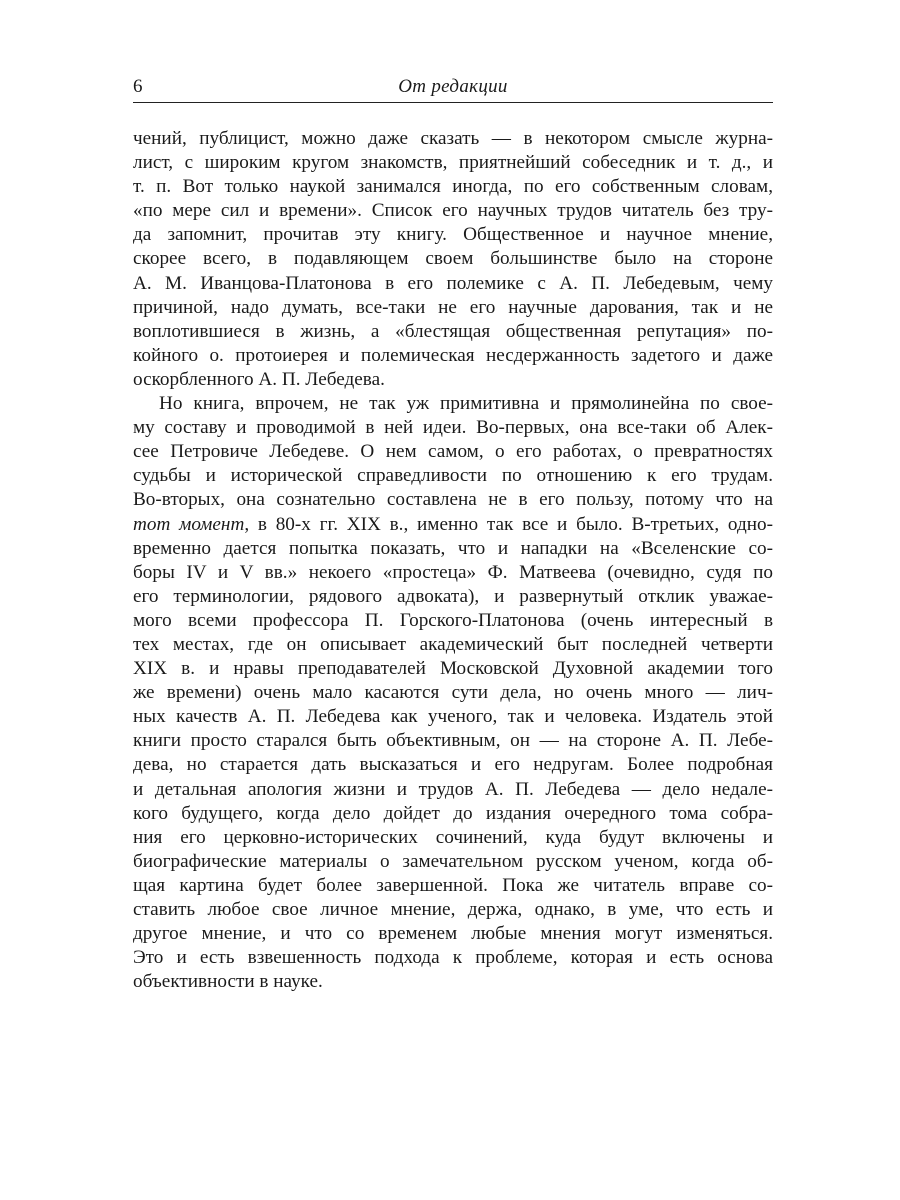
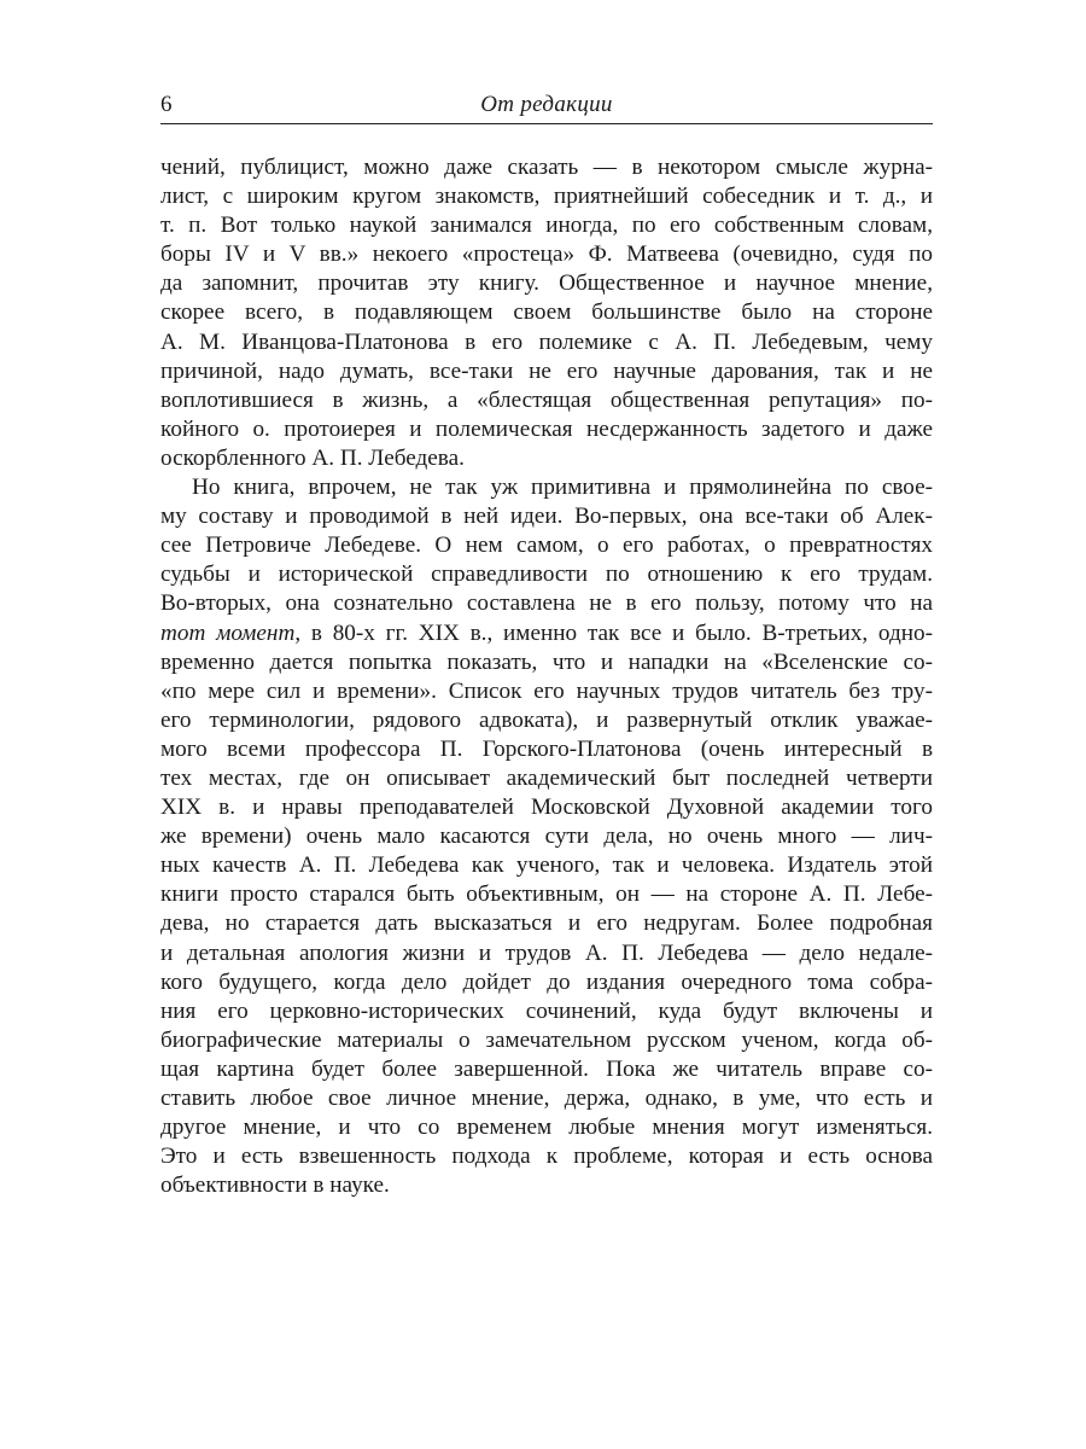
  6
  От редакции
  чений, публицист, можно даже сказать — в некотором смысле журна-
  лист, с широким кругом знакомств, приятнейший собеседник и т. д., и
  т. п. Вот только наукой занимался иногда, по его собственным словам,
- «по мере сил и времени». Список его научных трудов читатель без тру-
+ боры IV и V вв.» некоего «простеца» Ф. Матвеева (очевидно, судя по
  да запомнит, прочитав эту книгу. Общественное и научное мнение,
  скорее всего, в подавляющем своем большинстве было на стороне
  А. М. Иванцова-Платонова в его полемике с А. П. Лебедевым, чему
  причиной, надо думать, все-таки не его научные дарования, так и не
  воплотившиеся в жизнь, а «блестящая общественная репутация» по-
  койного о. протоиерея и полемическая несдержанность задетого и даже
  оскорбленного А. П. Лебедева.
  Но книга, впрочем, не так уж примитивна и прямолинейна по свое-
  му составу и проводимой в ней идеи. Во-первых, она все-таки об Алек-
  сее Петровиче Лебедеве. О нем самом, о его работах, о превратностях
  судьбы и исторической справедливости по отношению к его трудам.
  Во-вторых, она сознательно составлена не в его пользу, потому что на
  тот момент, в 80-х гг. XIX в., именно так все и было. В-третьих, одно-
  временно дается попытка показать, что и нападки на «Вселенские со-
- боры IV и V вв.» некоего «простеца» Ф. Матвеева (очевидно, судя по
+ «по мере сил и времени». Список его научных трудов читатель без тру-
  его терминологии, рядового адвоката), и развернутый отклик уважае-
  мого всеми профессора П. Горского-Платонова (очень интересный в
  тех местах, где он описывает академический быт последней четверти
  XIX в. и нравы преподавателей Московской Духовной академии того
  же времени) очень мало касаются сути дела, но очень много — лич-
  ных качеств А. П. Лебедева как ученого, так и человека. Издатель этой
  книги просто старался быть объективным, он — на стороне А. П. Лебе-
  дева, но старается дать высказаться и его недругам. Более подробная
  и детальная апология жизни и трудов А. П. Лебедева — дело недале-
  кого будущего, когда дело дойдет до издания очередного тома собра-
  ния его церковно-исторических сочинений, куда будут включены и
  биографические материалы о замечательном русском ученом, когда об-
  щая картина будет более завершенной. Пока же читатель вправе со-
  ставить любое свое личное мнение, держа, однако, в уме, что есть и
  другое мнение, и что со временем любые мнения могут изменяться.
  Это и есть взвешенность подхода к проблеме, которая и есть основа
  объективности в науке.
